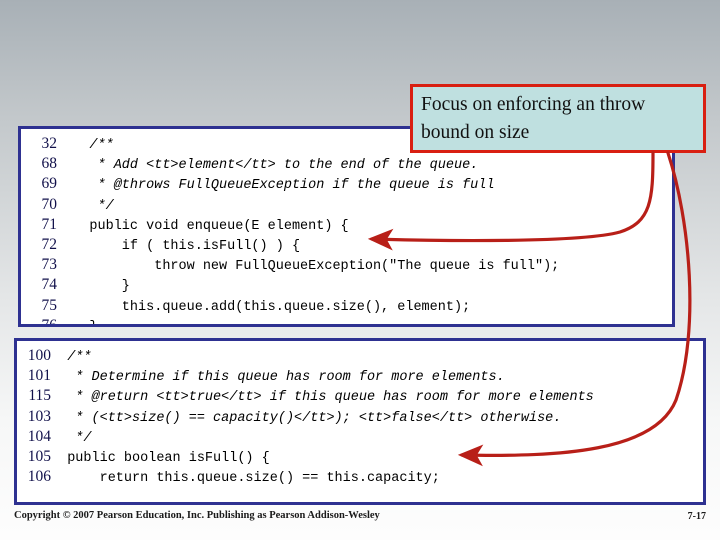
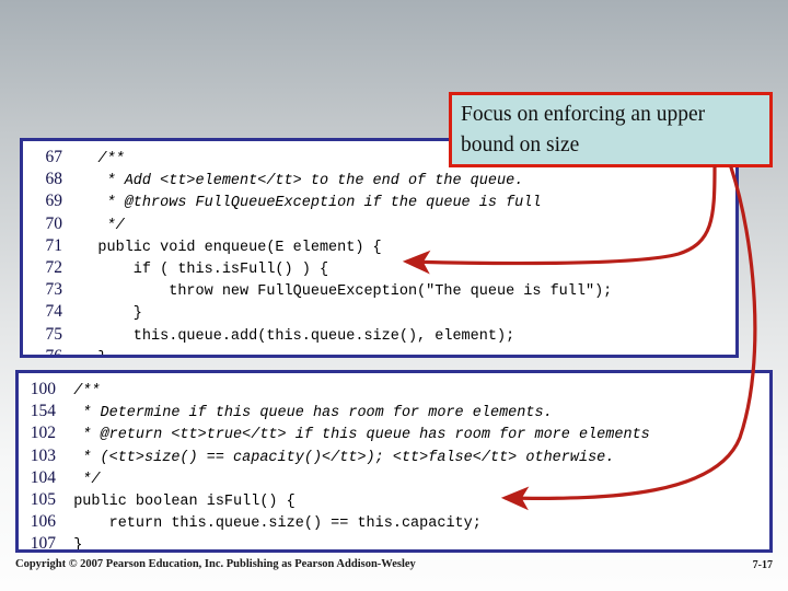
- 32 /**
+ 67 /**
  68 * Add <tt>element</tt> to the end of the queue.
  69 * @throws FullQueueException if the queue is full
  70 */
  71 public void enqueue(E element) {
  72 if ( this.isFull() ) {
  73 throw new FullQueueException("The queue is full");
  74 }
  75 this.queue.add(this.queue.size(), element);
  100 /**
- 101 * Determine if this queue has room for more elements.
+ 154 * Determine if this queue has room for more elements.
- 115 * @return <tt>true</tt> if this queue has room for more elements
+ 102 * @return <tt>true</tt> if this queue has room for more elements
  103 * (<tt>size() == capacity()</tt>); <tt>false</tt> otherwise.
  104 */
  105 public boolean isFull() {
  106 return this.queue.size() == this.capacity;
+ 107 }
- Focus on enforcing an throw
+ Focus on enforcing an upper
  bound on size
  Copyright © 2007 Pearson Education, Inc. Publishing as Pearson Addison-Wesley
  7-17
